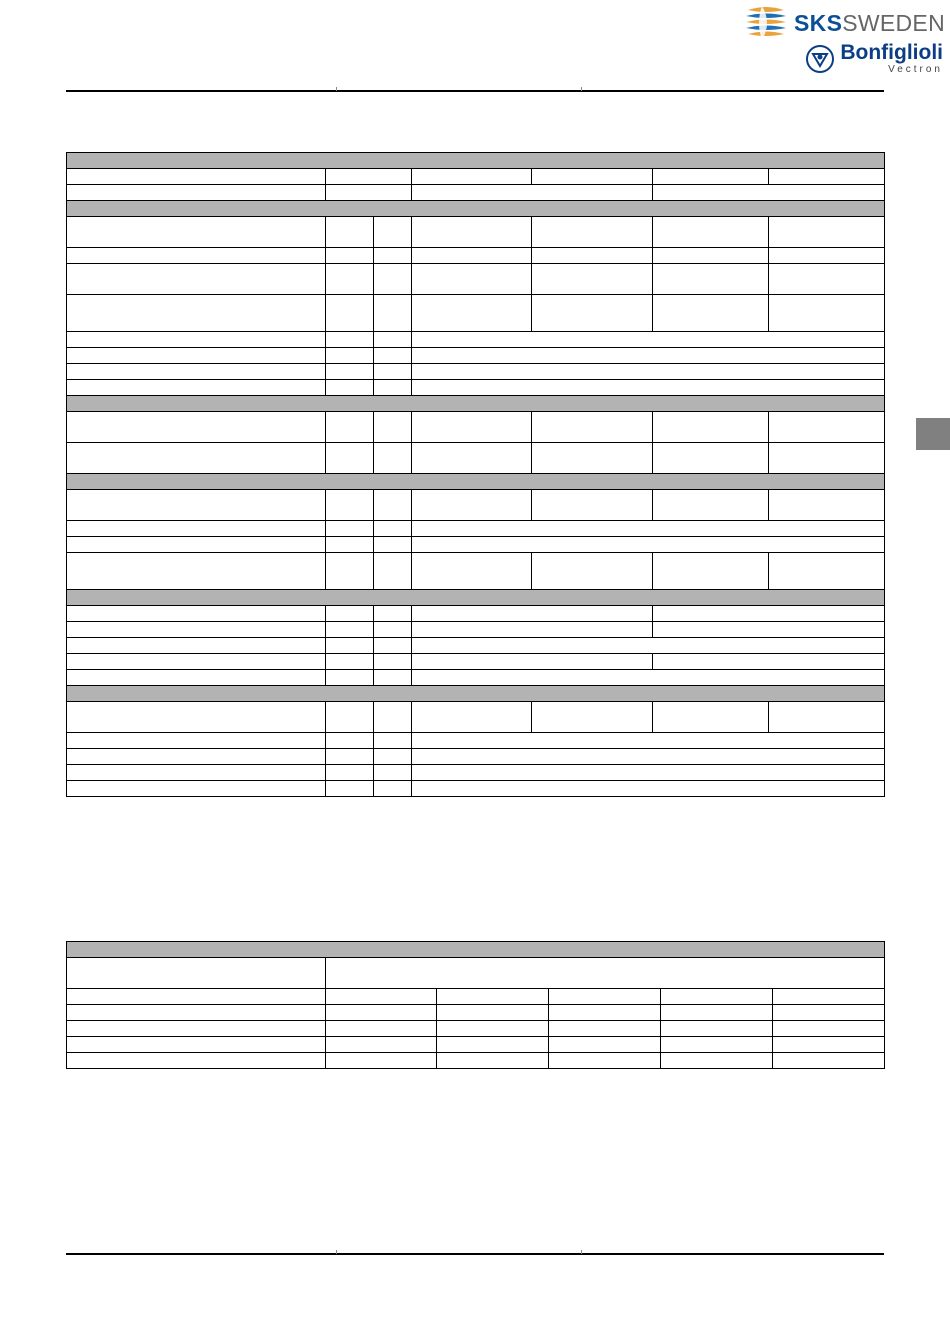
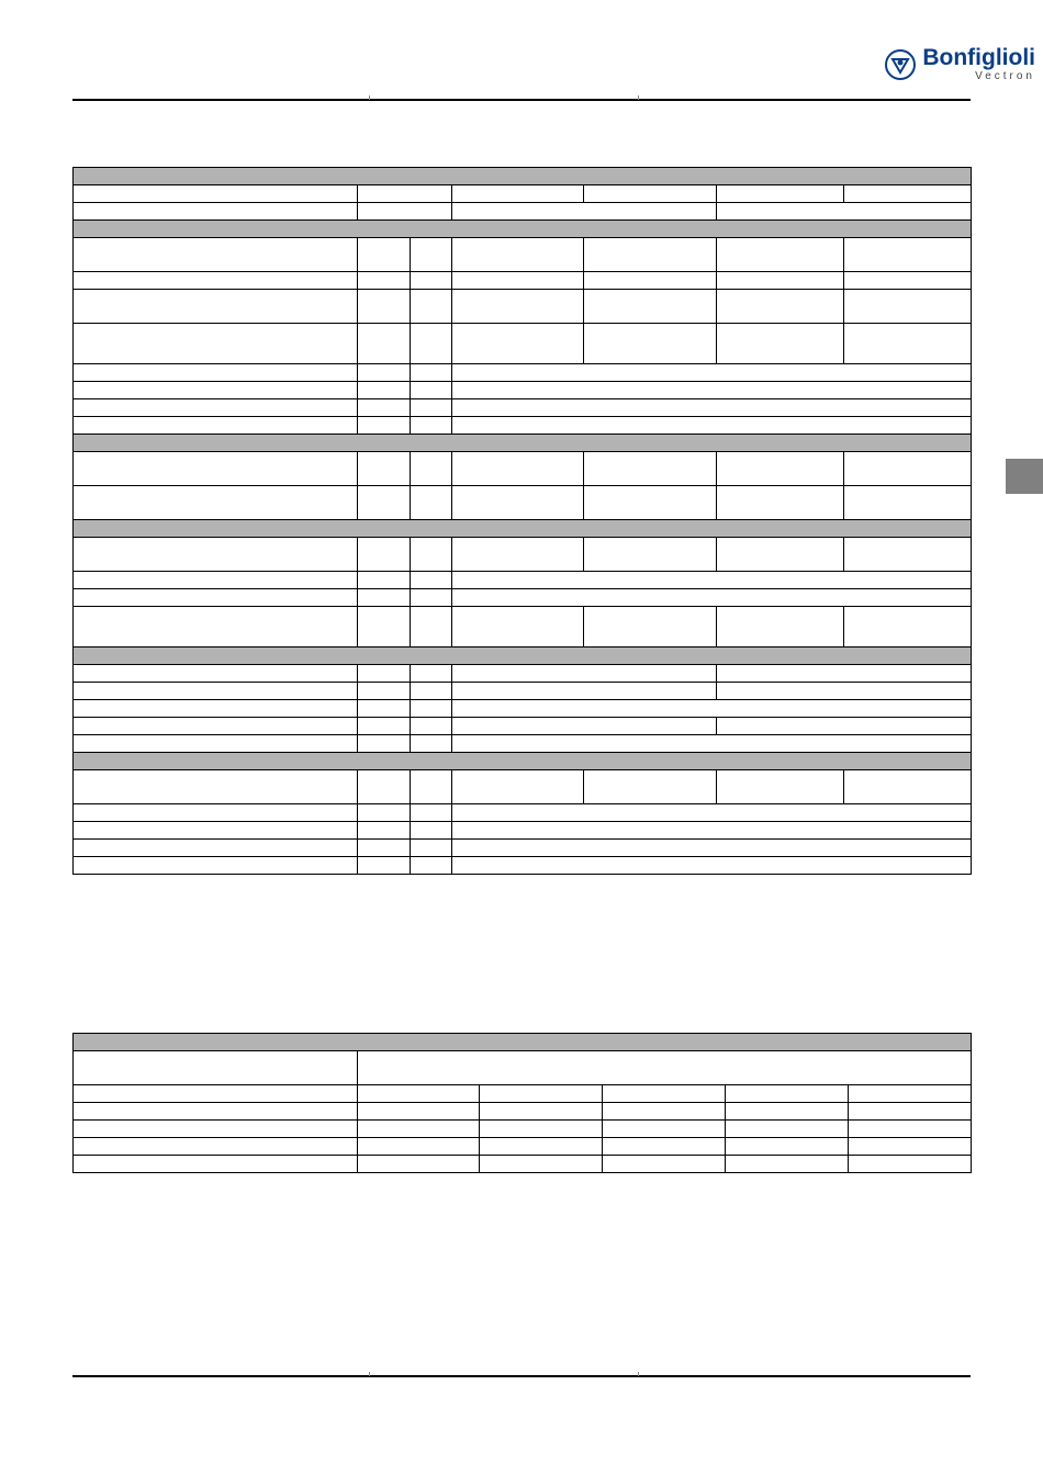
- SKSSWEDEN
  Bonfiglioli
  Vectron
